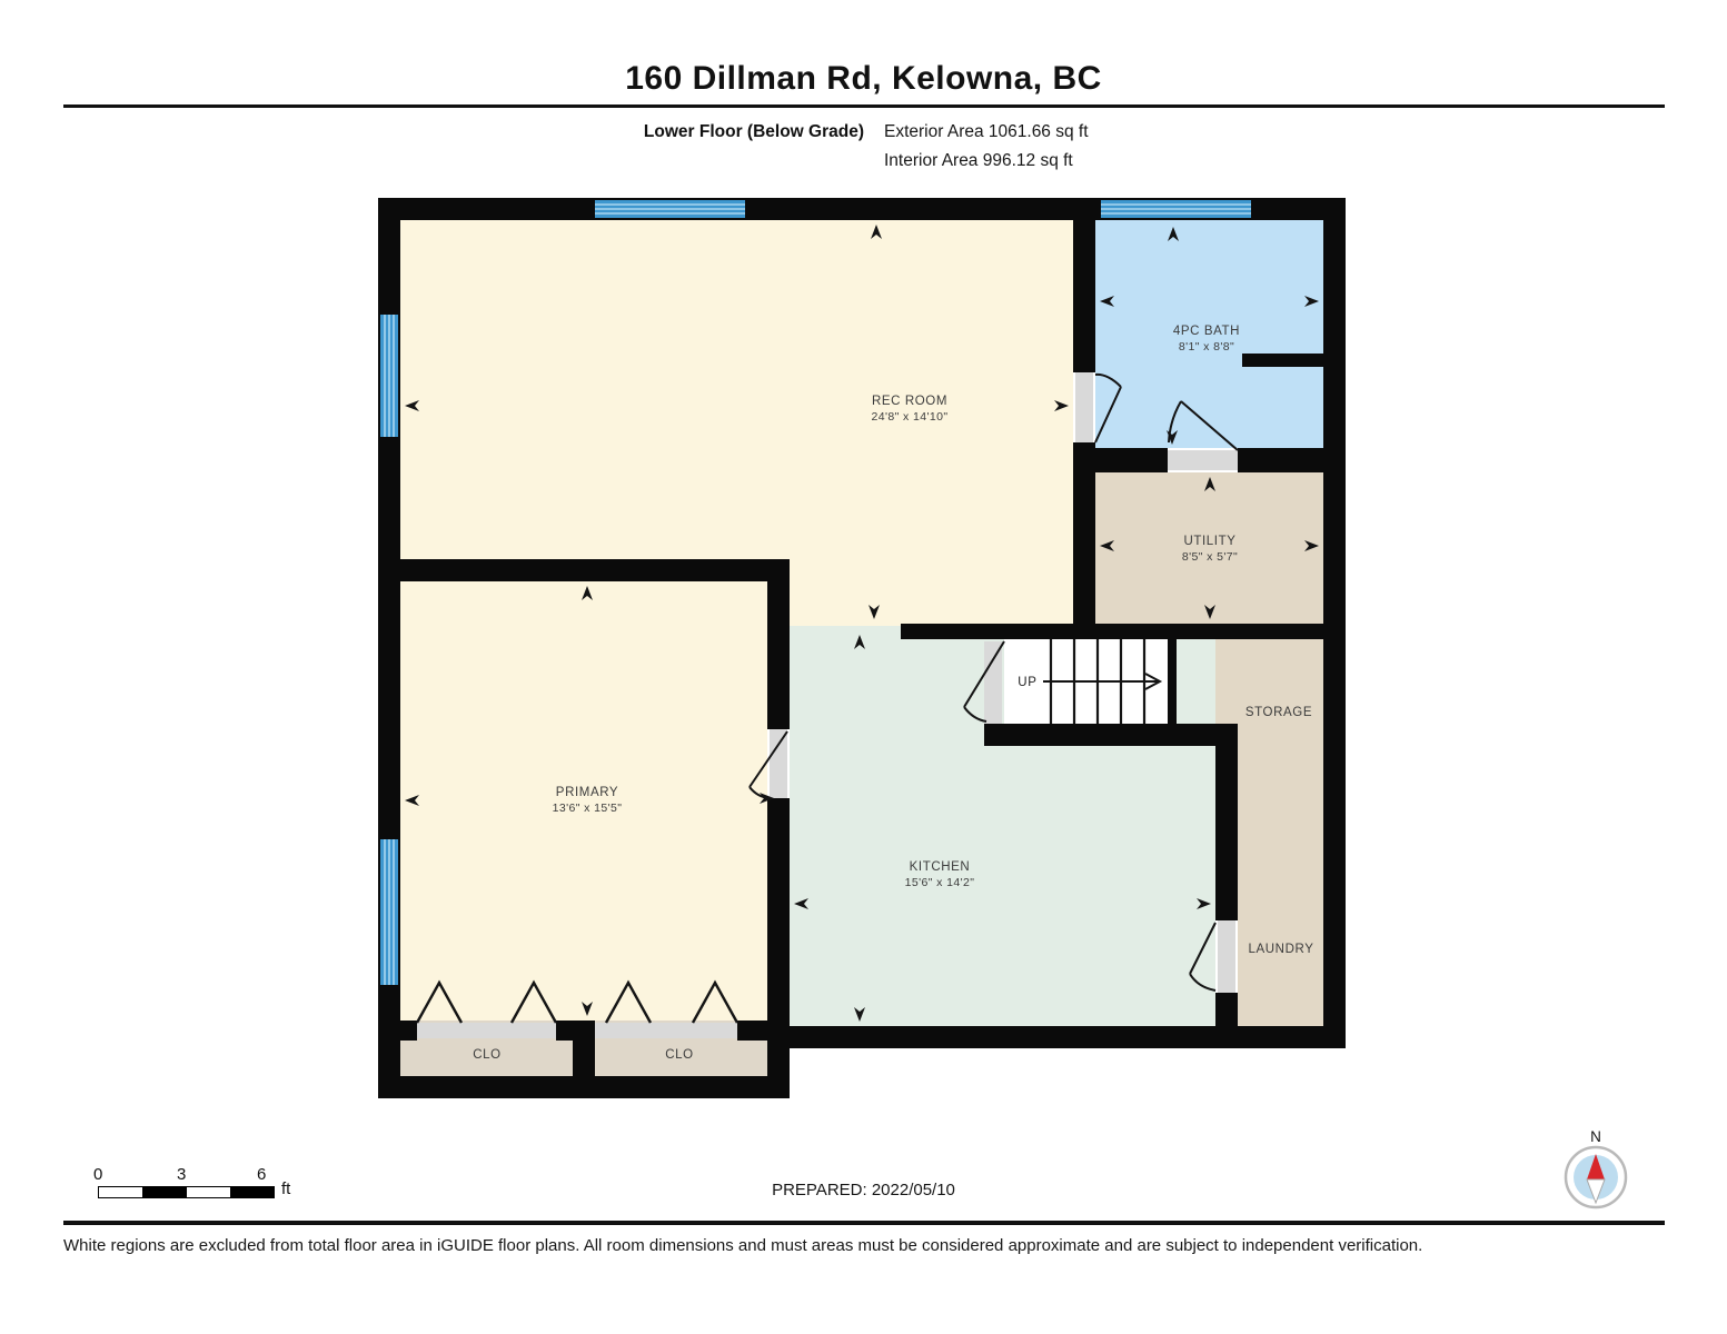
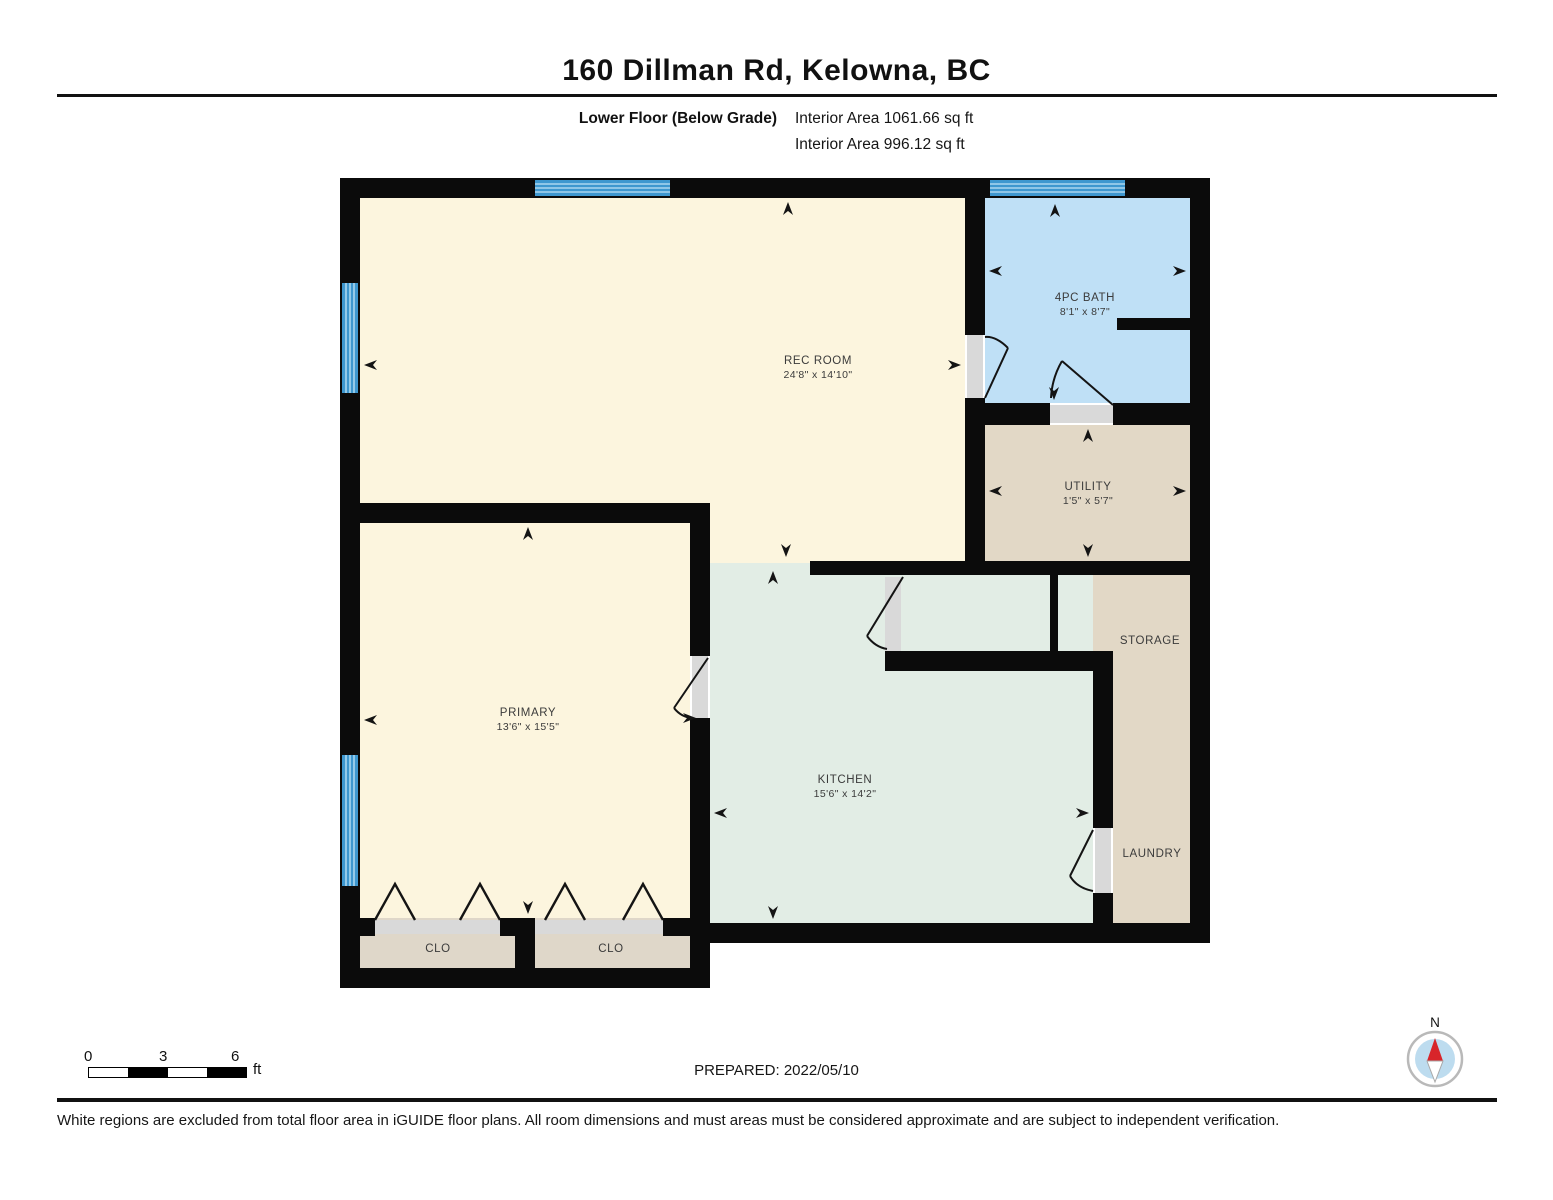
  160 Dillman Rd, Kelowna, BC
  Lower Floor (Below Grade)
- Exterior Area 1061.66 sq ft
+ Interior Area 1061.66 sq ft
  Interior Area 996.12 sq ft
- UP
  REC ROOM
  24'8" x 14'10"
  4PC BATH
- 8'1" x 8'8"
+ 8'1" x 8'7"
  UTILITY
- 8'5" x 5'7"
+ 1'5" x 5'7"
  PRIMARY
  13'6" x 15'5"
  KITCHEN
  15'6" x 14'2"
  STORAGE
  LAUNDRY
  CLO
  CLO
  0
  3
  6
  ft
  PREPARED: 2022/05/10
  N
  White regions are excluded from total floor area in iGUIDE floor plans. All room dimensions and must areas must be considered approximate and are subject to independent verification.
